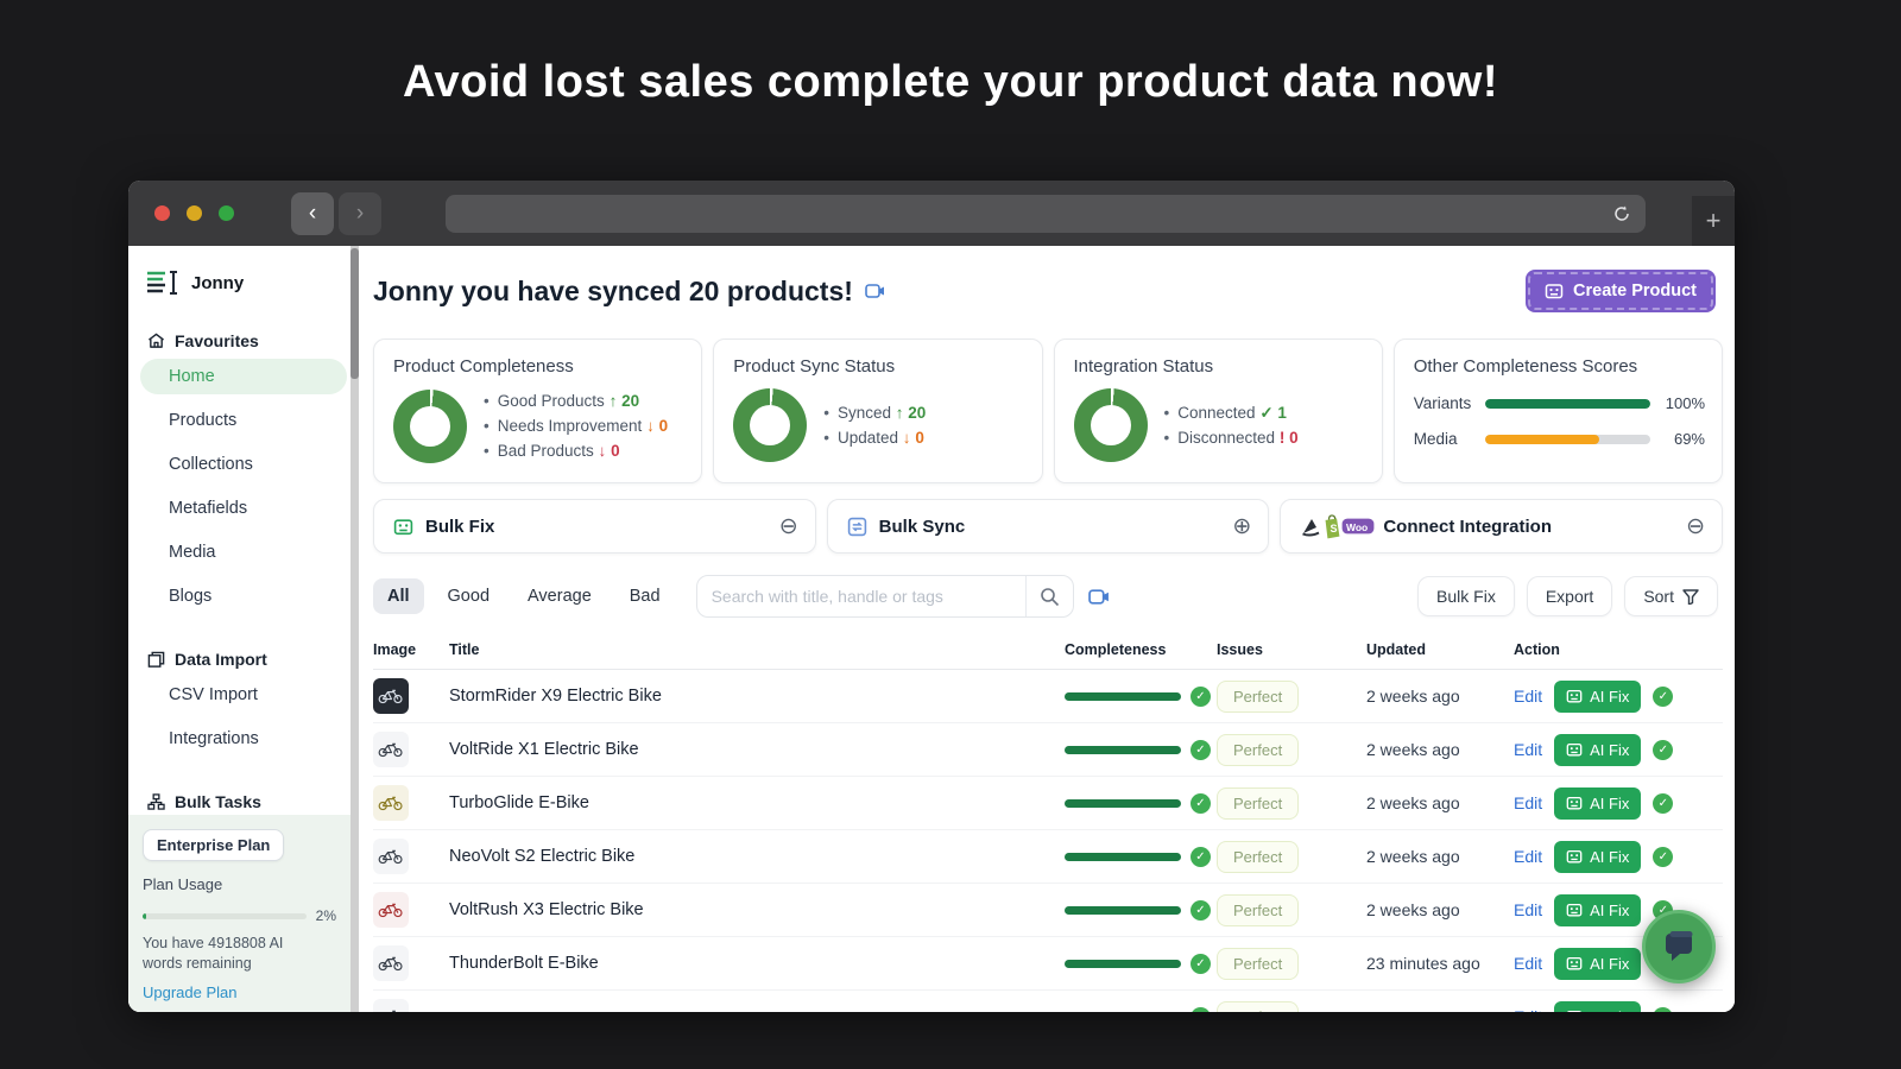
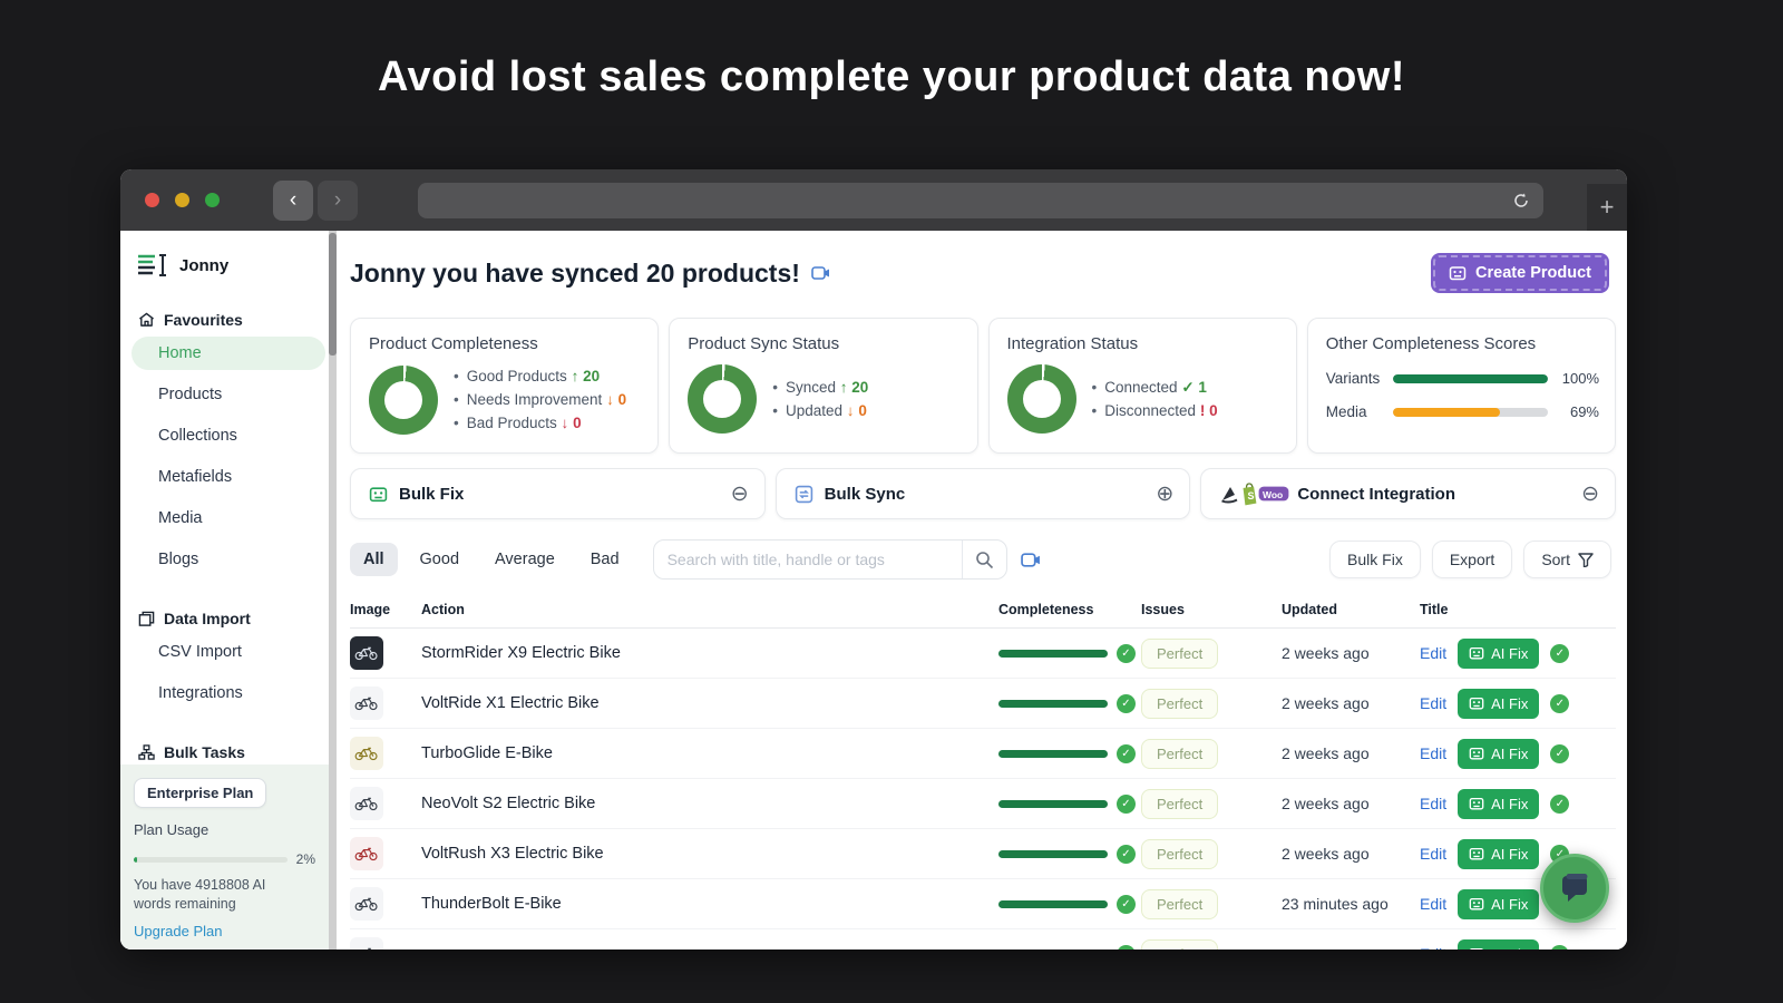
  Avoid lost sales complete your product data now!
  ‹
  ›
  +
  Jonny
  Favourites
  Home
  Products
  Collections
  Metafields
  Media
  Blogs
  Data Import
  CSV Import
  Integrations
  Bulk Tasks
  Enterprise Plan
  Plan Usage
  2%
  You have 4918808 AI words remaining
  Upgrade Plan
  Jonny you have synced 20 products!
  Create Product
  Product Completeness
  Good Products ↑ 20
  Needs Improvement ↓ 0
  Bad Products ↓ 0
  Product Sync Status
  Synced ↑ 20
  Updated ↓ 0
  Integration Status
  Connected ✓ 1
  Disconnected ! 0
  Other Completeness Scores
  Variants
  100%
  Media
  69%
  Bulk Fix
  ⊖
  Bulk Sync
  ⊕
  S
  Woo
  Connect Integration
  ⊖
  All
  Good
  Average
  Bad
  Search with title, handle or tags
  Bulk Fix
  Export
  Sort
  Image
- Title
+ Action
  Completeness
  Issues
  Updated
- Action
+ Title
  StormRider X9 Electric Bike
  ✓
  Perfect
  2 weeks ago
  Edit
  AI Fix
  ✓
  VoltRide X1 Electric Bike
  ✓
  Perfect
  2 weeks ago
  Edit
  AI Fix
  ✓
  TurboGlide E-Bike
  ✓
  Perfect
  2 weeks ago
  Edit
  AI Fix
  ✓
  NeoVolt S2 Electric Bike
  ✓
  Perfect
  2 weeks ago
  Edit
  AI Fix
  ✓
  VoltRush X3 Electric Bike
  ✓
  Perfect
  2 weeks ago
  Edit
  AI Fix
  ✓
  ThunderBolt E-Bike
  ✓
  Perfect
  23 minutes ago
  Edit
  AI Fix
